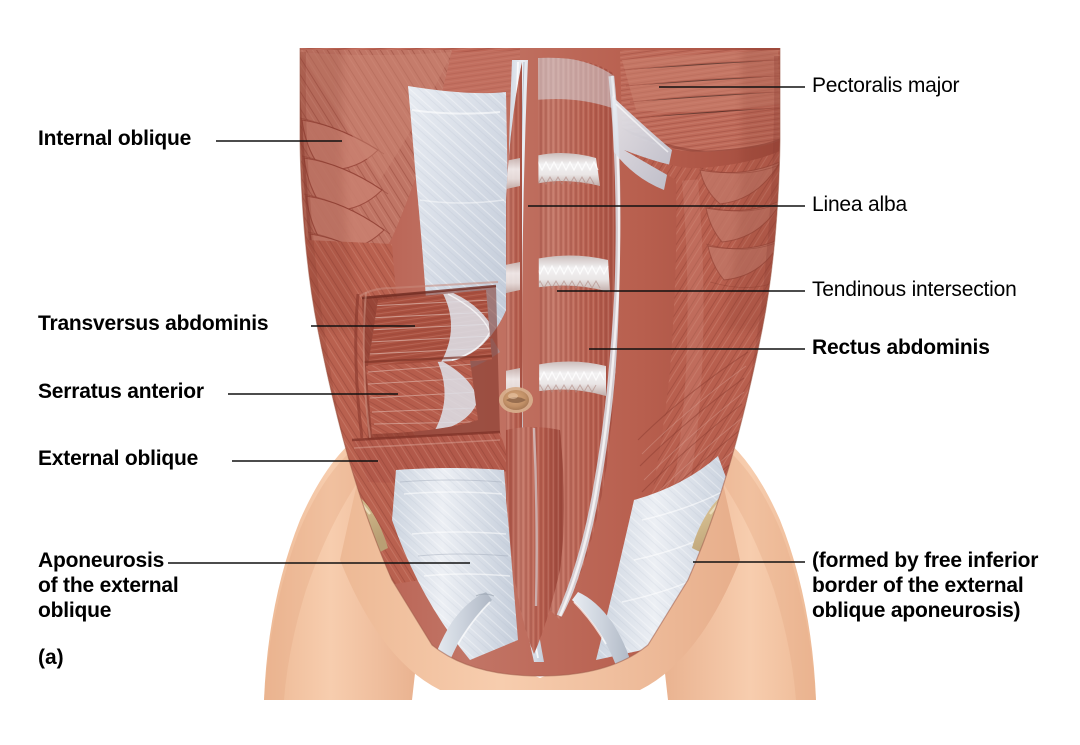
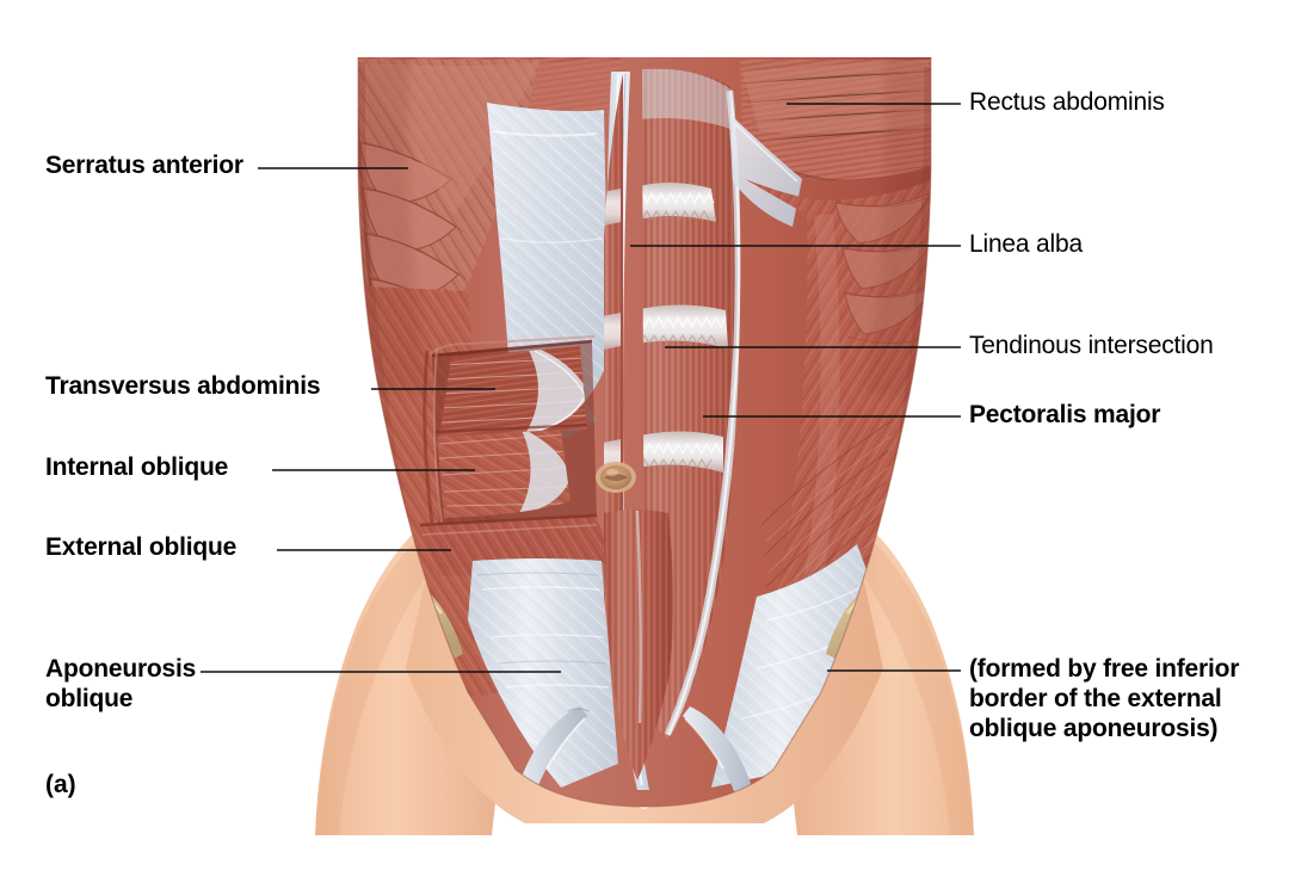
- Internal oblique
+ Serratus anterior
  Transversus abdominis
- Serratus anterior
+ Internal oblique
  External oblique
  Aponeurosis
- of the external
  oblique
- Pectoralis major
+ Rectus abdominis
  Linea alba
  Tendinous intersection
- Rectus abdominis
+ Pectoralis major
  (formed by free inferior
  border of the external
  oblique aponeurosis)
  (a)
